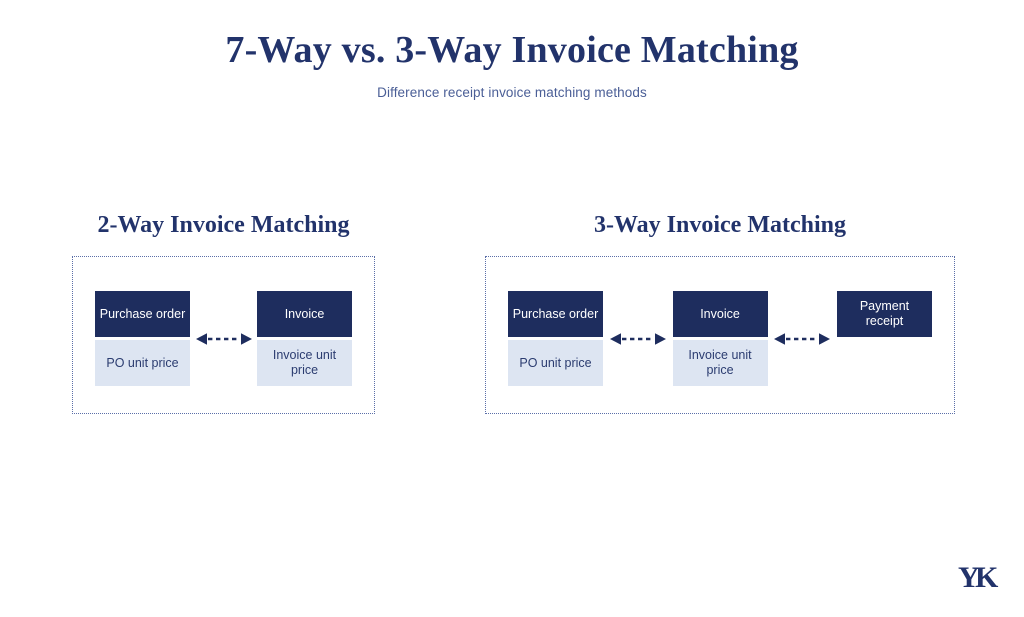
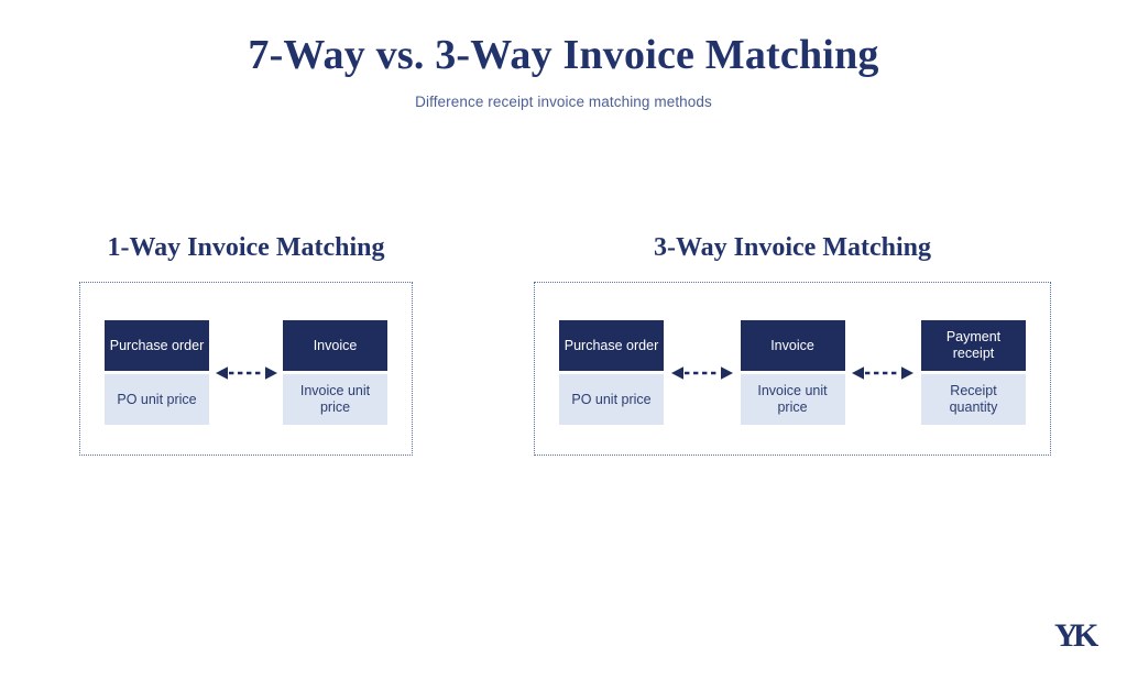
  7-Way vs. 3-Way Invoice Matching
  Difference receipt invoice matching methods
- 2-Way Invoice Matching
+ 1-Way Invoice Matching
  Purchase order
  PO unit price
  Invoice
  Invoice unit price
  3-Way Invoice Matching
  Purchase order
  PO unit price
  Invoice
  Invoice unit price
  Payment receipt
+ Receipt quantity
  Y
  K
